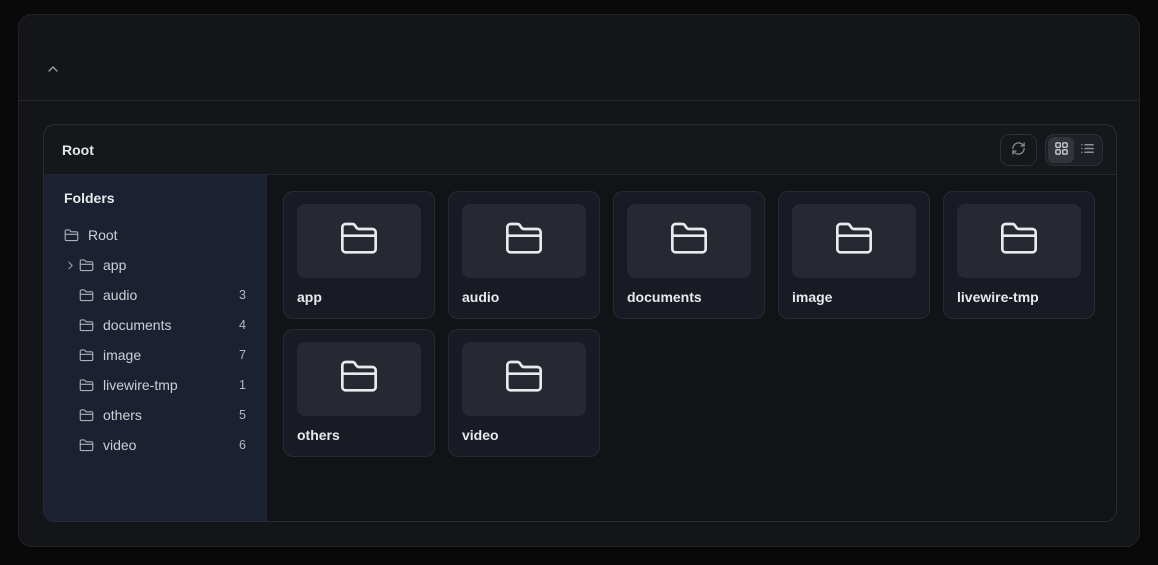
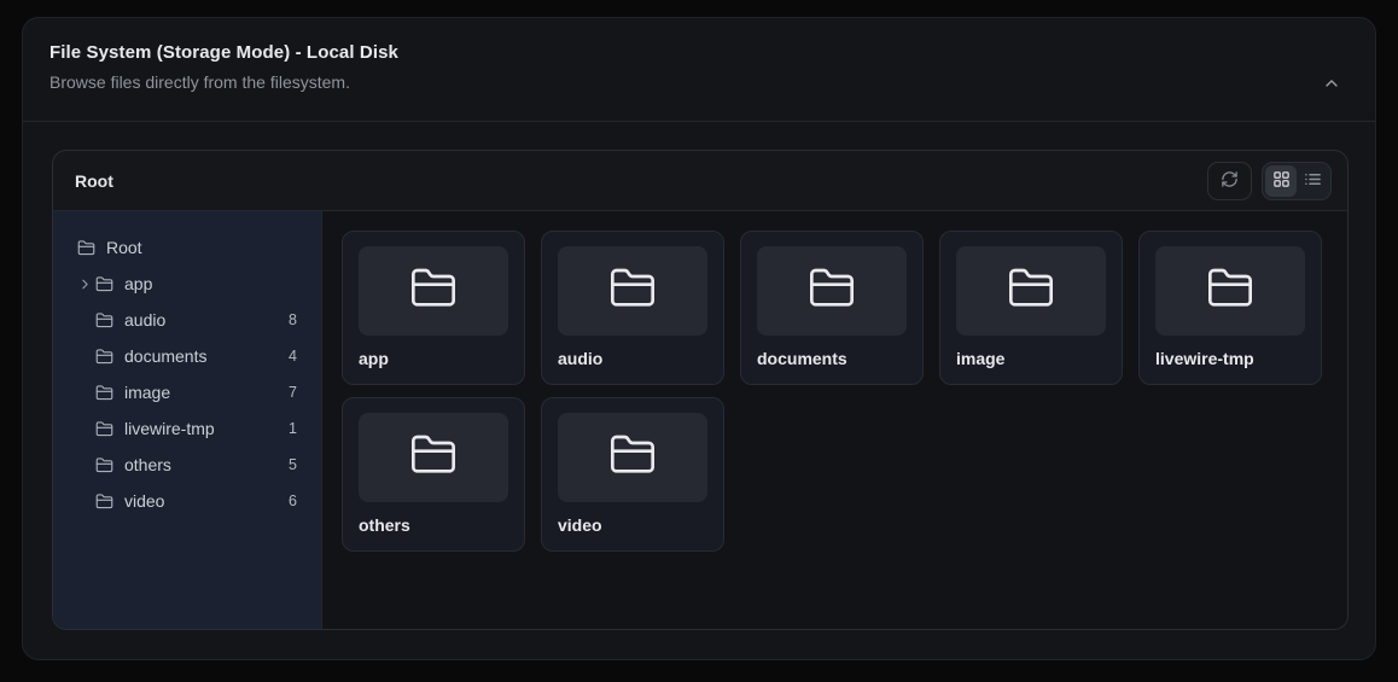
+ File System (Storage Mode) - Local Disk
+ Browse files directly from the filesystem.
  Root
- Folders
  Root
  app
  audio
- 3
+ 8
  documents
  4
  image
  7
  livewire-tmp
  1
  others
  5
  video
  6
  app
  audio
  documents
  image
  livewire-tmp
  others
  video
